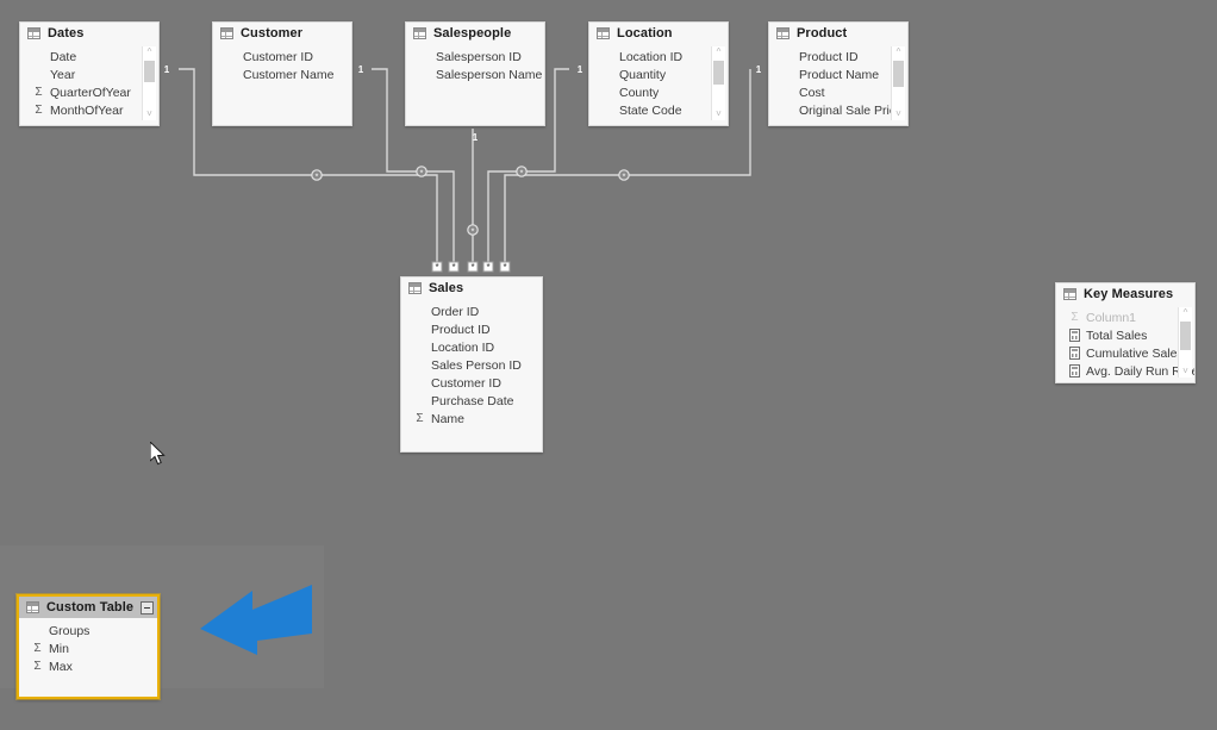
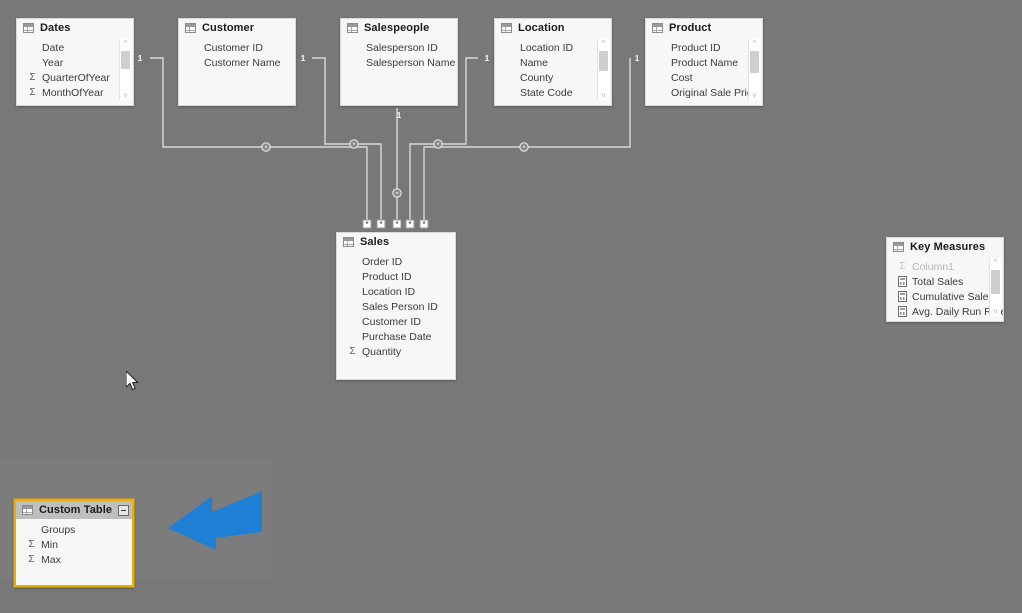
  *
  *
  *
  *
  *
  1
  1
  1
  1
  1
  Dates
  Date
  Year
  Σ
  QuarterOfYear
  Σ
  MonthOfYear
  ^
  ˅
  Customer
  Customer ID
  Customer Name
  Salespeople
  Salesperson ID
  Salesperson Name
  Location
  Location ID
- Quantity
+ Name
  County
  State Code
  ^
  ˅
  Product
  Product ID
  Product Name
  Cost
  Original Sale Pri
  ^
  ˅
  Sales
  Order ID
  Product ID
  Location ID
  Sales Person ID
  Customer ID
  Purchase Date
  Σ
- Name
+ Quantity
  Key Measures
  Σ
  Column1
  Total Sales
  Cumulative Sale
  Avg. Daily Run R
  ^
  ˅
  Custom Table
  Groups
  Σ
  Min
  Σ
  Max
